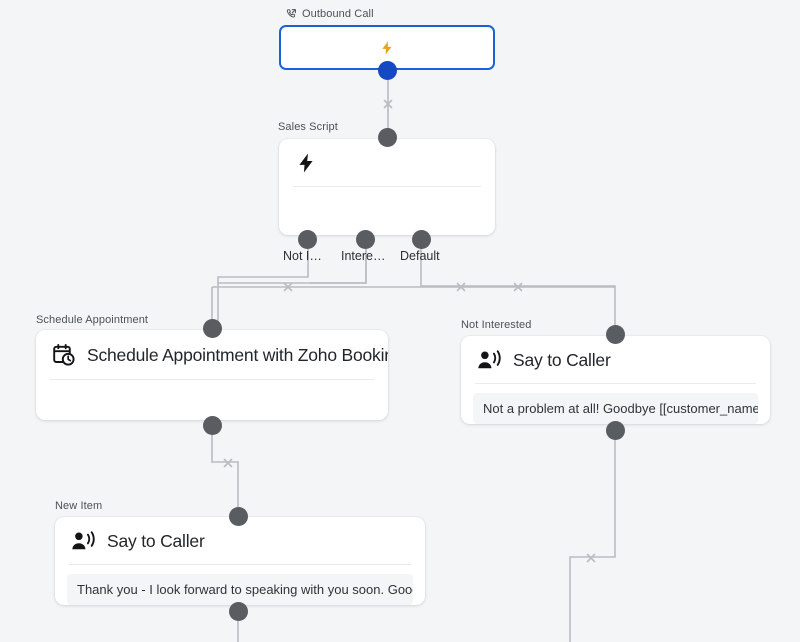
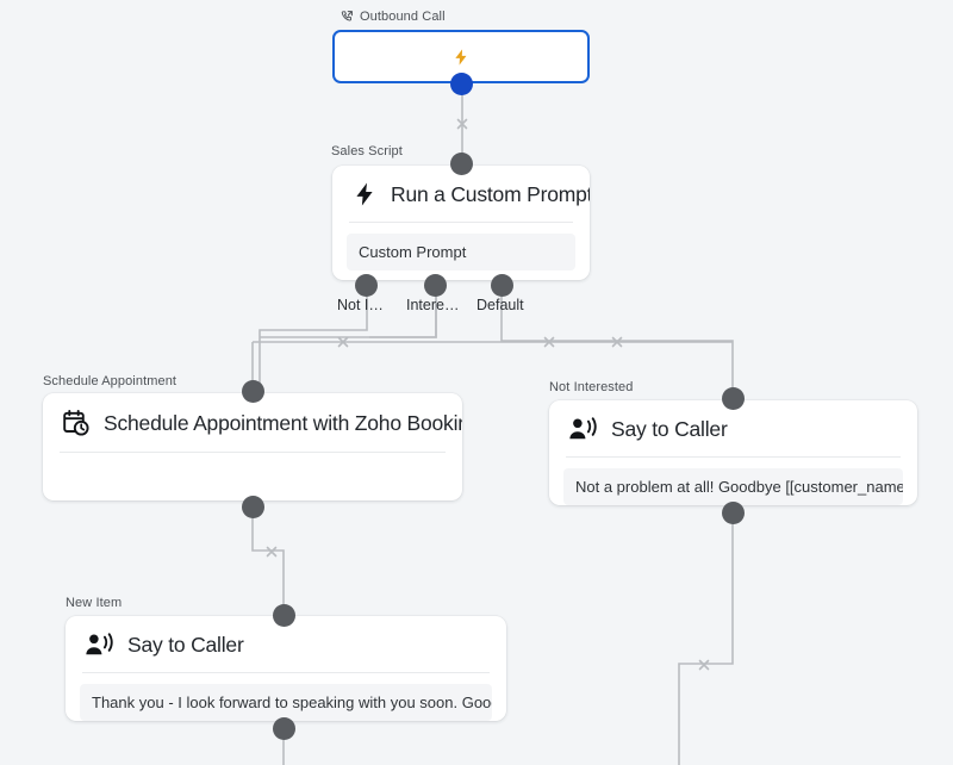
  Outbound Call
  Sales Script
+ Run a Custom Prompt
+ Custom Prompt
  Not I…
  Intere…
  Default
  Schedule Appointment
  Schedule Appointment with Zoho Booki
  Not Interested
  Say to Caller
  Not a problem at all! Goodbye [[customer_name
  New Item
  Say to Caller
  Thank you - I look forward to speaking with you soon. Goo
